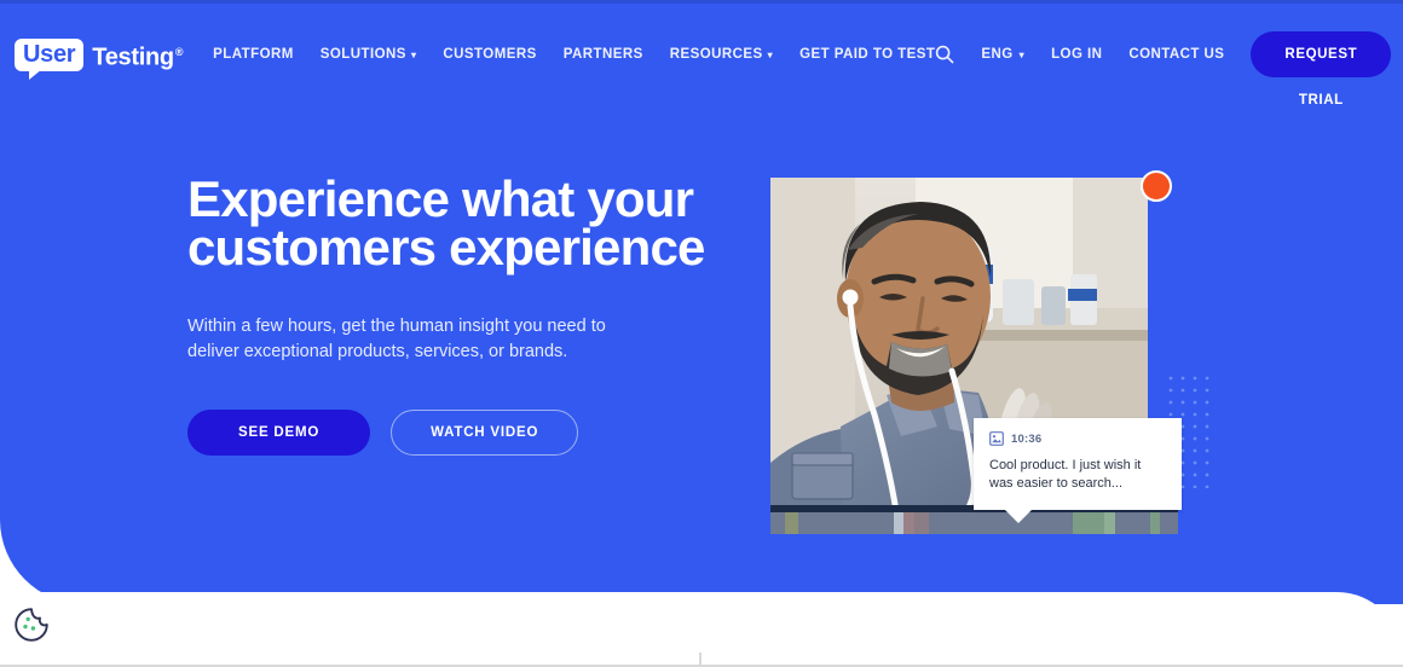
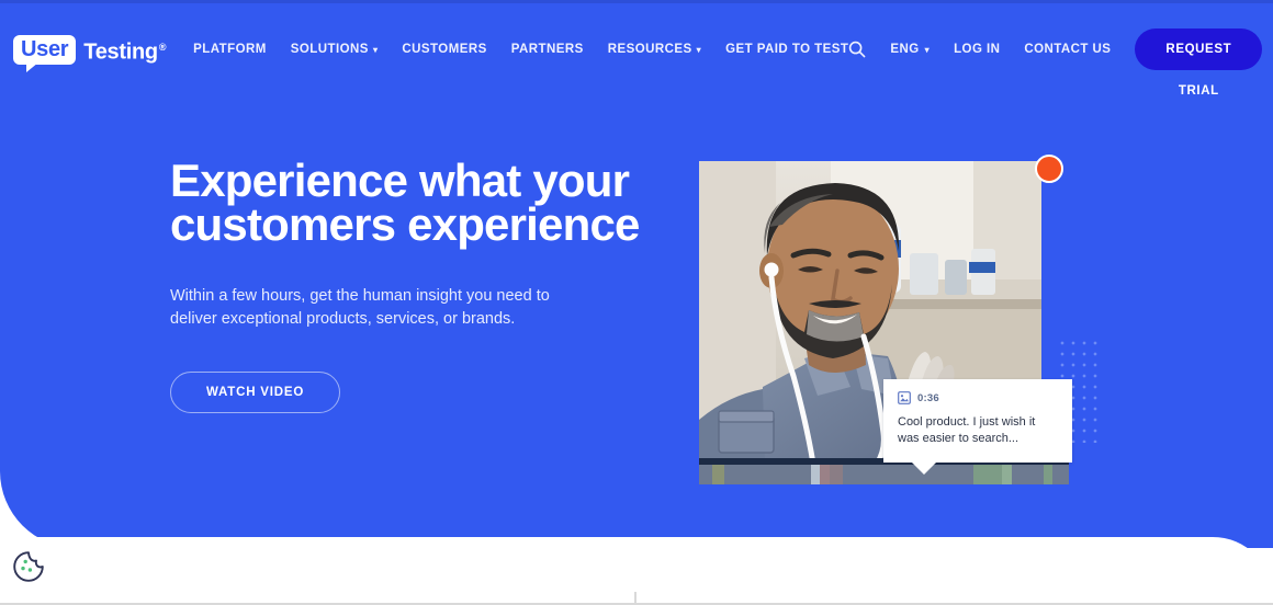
  User
  Testing®
  PLATFORM
  SOLUTIONS
  ▾
  CUSTOMERS
  PARTNERS
  RESOURCES
  ▾
  GET PAID TO TEST
  ENG
  ▾
  LOG IN
  CONTACT US
  REQUEST TRIAL
  Experience what your
  customers experience
  Within a few hours, get the human insight you need to
  deliver exceptional products, services, or brands.
- SEE DEMO
  WATCH VIDEO
- 10:36
+ 0:36
  Cool product. I just wish it
  was easier to search...
